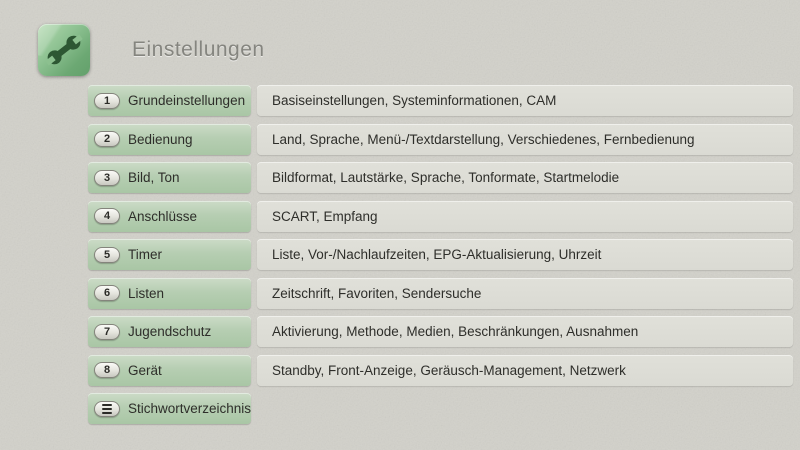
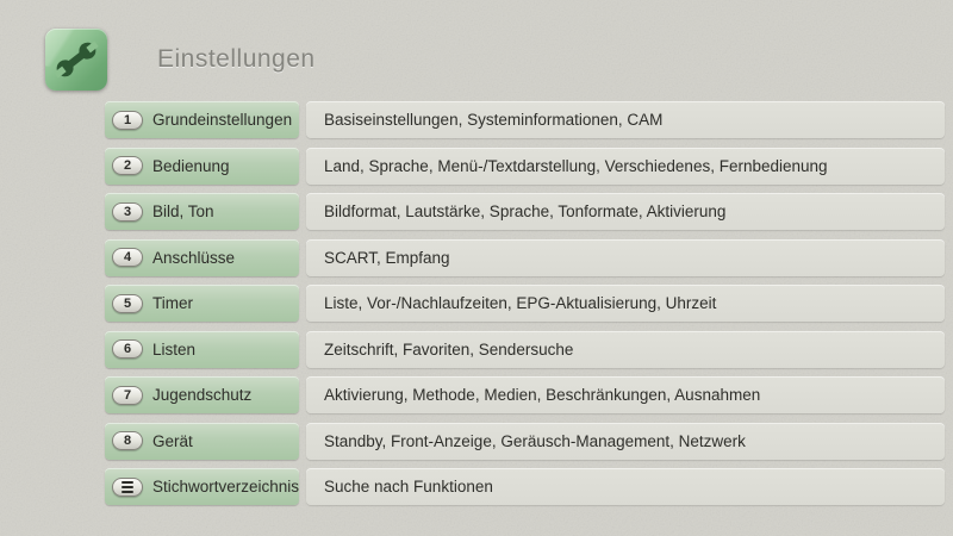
  Einstellungen
  1
  Grundeinstellungen
  Basiseinstellungen, Systeminformationen, CAM
  2
  Bedienung
  Land, Sprache, Menü-/Textdarstellung, Verschiedenes, Fernbedienung
  3
  Bild, Ton
- Bildformat, Lautstärke, Sprache, Tonformate, Startmelodie
+ Bildformat, Lautstärke, Sprache, Tonformate, Aktivierung
  4
  Anschlüsse
  SCART, Empfang
  5
  Timer
  Liste, Vor-/Nachlaufzeiten, EPG-Aktualisierung, Uhrzeit
  6
  Listen
  Zeitschrift, Favoriten, Sendersuche
  7
  Jugendschutz
  Aktivierung, Methode, Medien, Beschränkungen, Ausnahmen
  8
  Gerät
  Standby, Front-Anzeige, Geräusch-Management, Netzwerk
  Stichwortverzeichnis
+ Suche nach Funktionen
